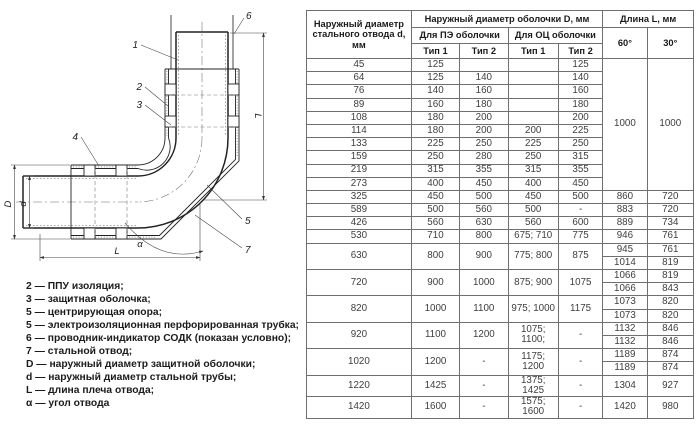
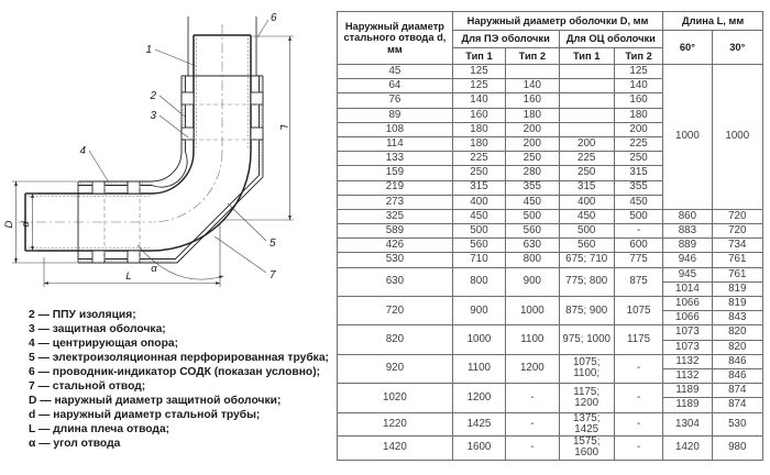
  L
  α
  1
  2
  3
  4
  5
  6
  7
  2 — ППУ изоляция;
  3 — защитная оболочка;
- 5 — центрирующая опора;
+ 4 — центрирующая опора;
  5 — электроизоляционная перфорированная трубка;
  6 — проводник-индикатор СОДК (показан условно);
  7 — стальной отвод;
  D — наружный диаметр защитной оболочки;
  d — наружный диаметр стальной трубы;
  L — длина плеча отвода;
  α — угол отвода
  Наружный диаметр стального отвода d, мм	Наружный диаметр оболочки D, мм	Длина L, мм
  Для ПЭ оболочки	Для ОЦ оболочки	60°	30°
  Тип 1	Тип 2	Тип 1	Тип 2
  45	125			125	1000	1000
  64	125	140		140
  76	140	160		160
  89	160	180		180
  108	180	200		200
  114	180	200	200	225
  133	225	250	225	250
  159	250	280	250	315
  219	315	355	315	355
  273	400	450	400	450
  325	450	500	450	500	860	720
  589	500	560	500	-	883	720
  426	560	630	560	600	889	734
  530	710	800	675; 710	775	946	761
  630	800	900	775; 800	875	945	761
  1014	819
  720	900	1000	875; 900	1075	1066	819
  1066	843
  820	1000	1100	975; 1000	1175	1073	820
  1073	820
  920	1100	1200	1075; 1100;	-	1132	846
  1132	846
  1020	1200	-	1175; 1200	-	1189	874
  1189	874
- 1220	1425	-	1375; 1425	-	1304	927
+ 1220	1425	-	1375; 1425	-	1304	530
  1420	1600	-	1575; 1600	-	1420	980
